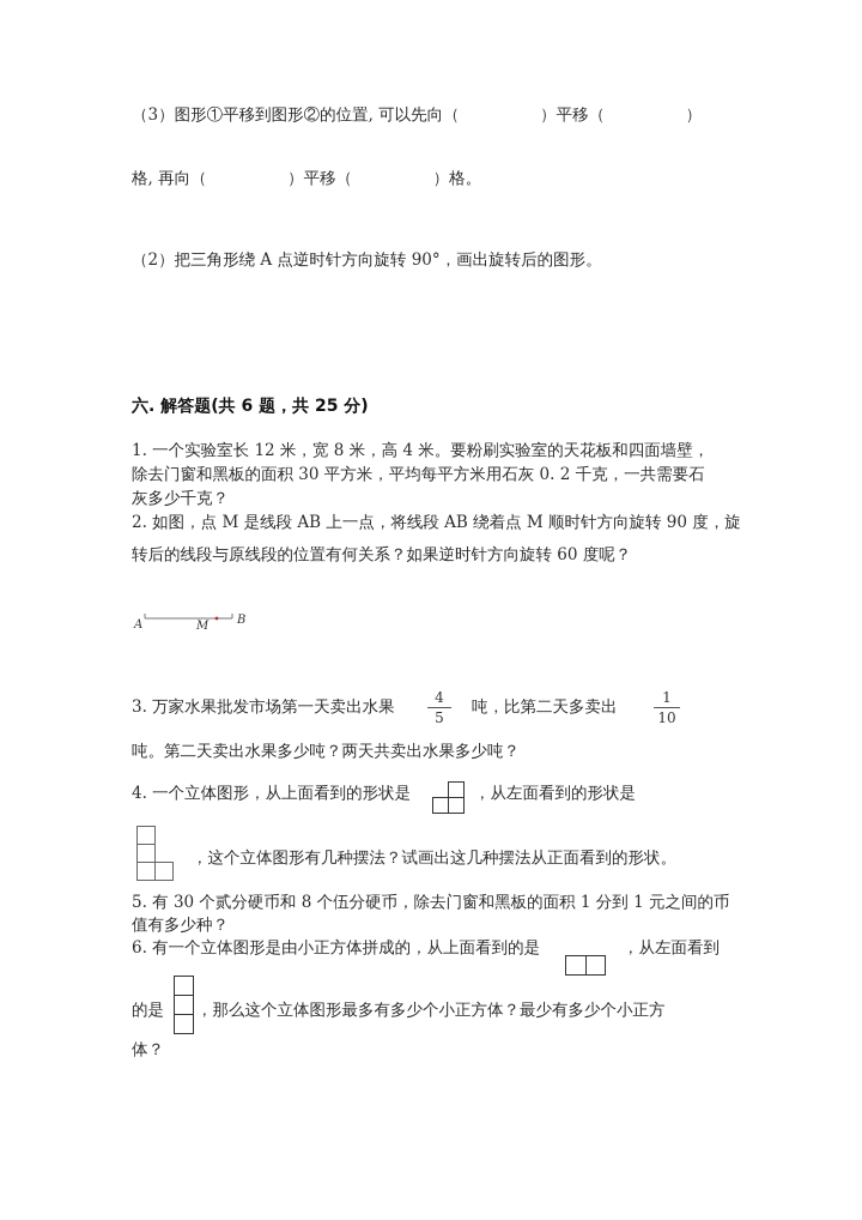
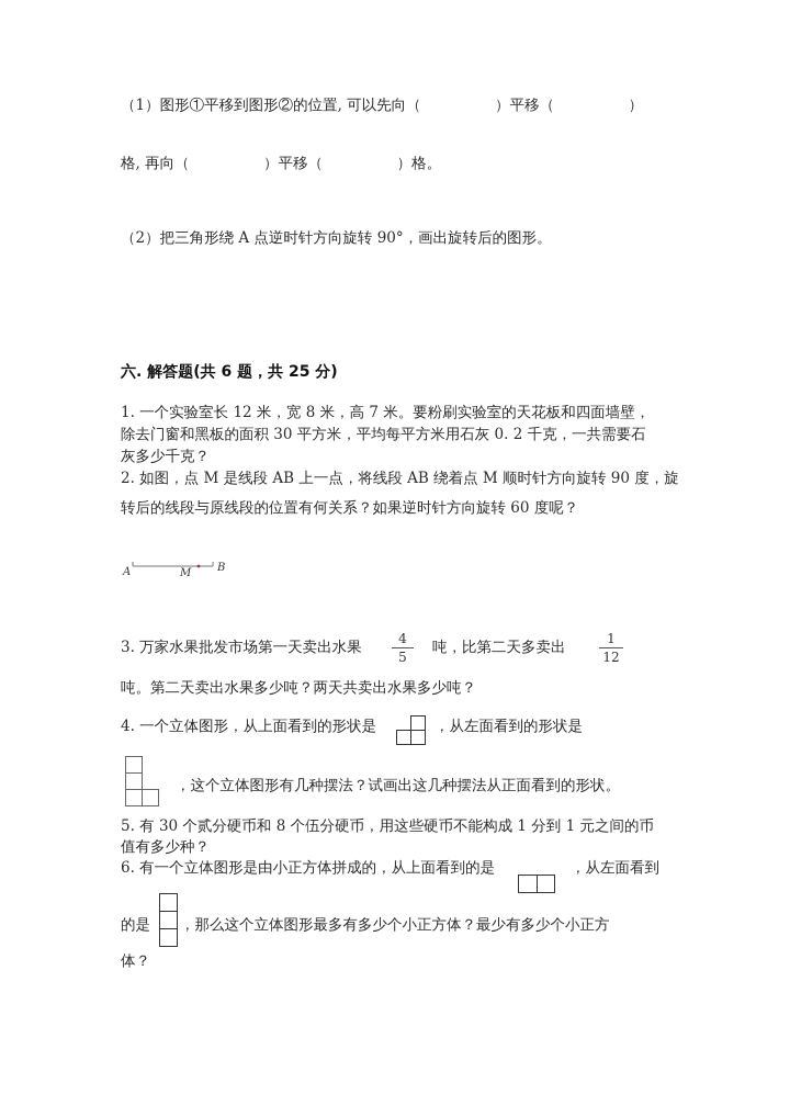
- （3）图形①平移到图形②的位置, 可以先向（ ）平移（ ）
+ （1）图形①平移到图形②的位置, 可以先向（ ）平移（ ）
  格, 再向（ ）平移（ ）格。
  （2）把三角形绕 A 点逆时针方向旋转 90°，画出旋转后的图形。
  六. 解答题(共 6 题，共 25 分)
- 1. 一个实验室长 12 米，宽 8 米，高 4 米。要粉刷实验室的天花板和四面墙壁，
+ 1. 一个实验室长 12 米，宽 8 米，高 7 米。要粉刷实验室的天花板和四面墙壁，
  除去门窗和黑板的面积 30 平方米，平均每平方米用石灰 0. 2 千克，一共需要石
  灰多少千克？
  2. 如图，点 M 是线段 AB 上一点，将线段 AB 绕着点 M 顺时针方向旋转 90 度，旋
  转后的线段与原线段的位置有何关系？如果逆时针方向旋转 60 度呢？
  A
  M
  B
  3. 万家水果批发市场第一天卖出水果
  4
  5
  吨，比第二天多卖出
  1
- 10
+ 12
  吨。第二天卖出水果多少吨？两天共卖出水果多少吨？
  4. 一个立体图形，从上面看到的形状是
  ，从左面看到的形状是
  ，这个立体图形有几种摆法？试画出这几种摆法从正面看到的形状。
- 5. 有 30 个贰分硬币和 8 个伍分硬币，除去门窗和黑板的面积 1 分到 1 元之间的币
+ 5. 有 30 个贰分硬币和 8 个伍分硬币，用这些硬币不能构成 1 分到 1 元之间的币
  值有多少种？
  6. 有一个立体图形是由小正方体拼成的，从上面看到的是
  ，从左面看到
  的是
  ，那么这个立体图形最多有多少个小正方体？最少有多少个小正方
  体？
